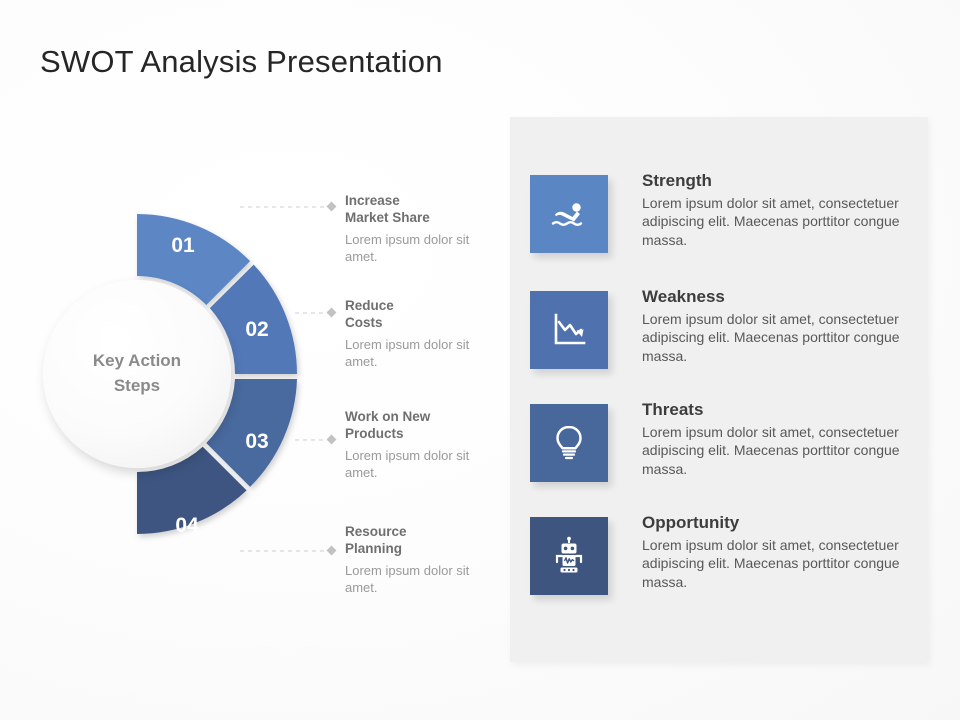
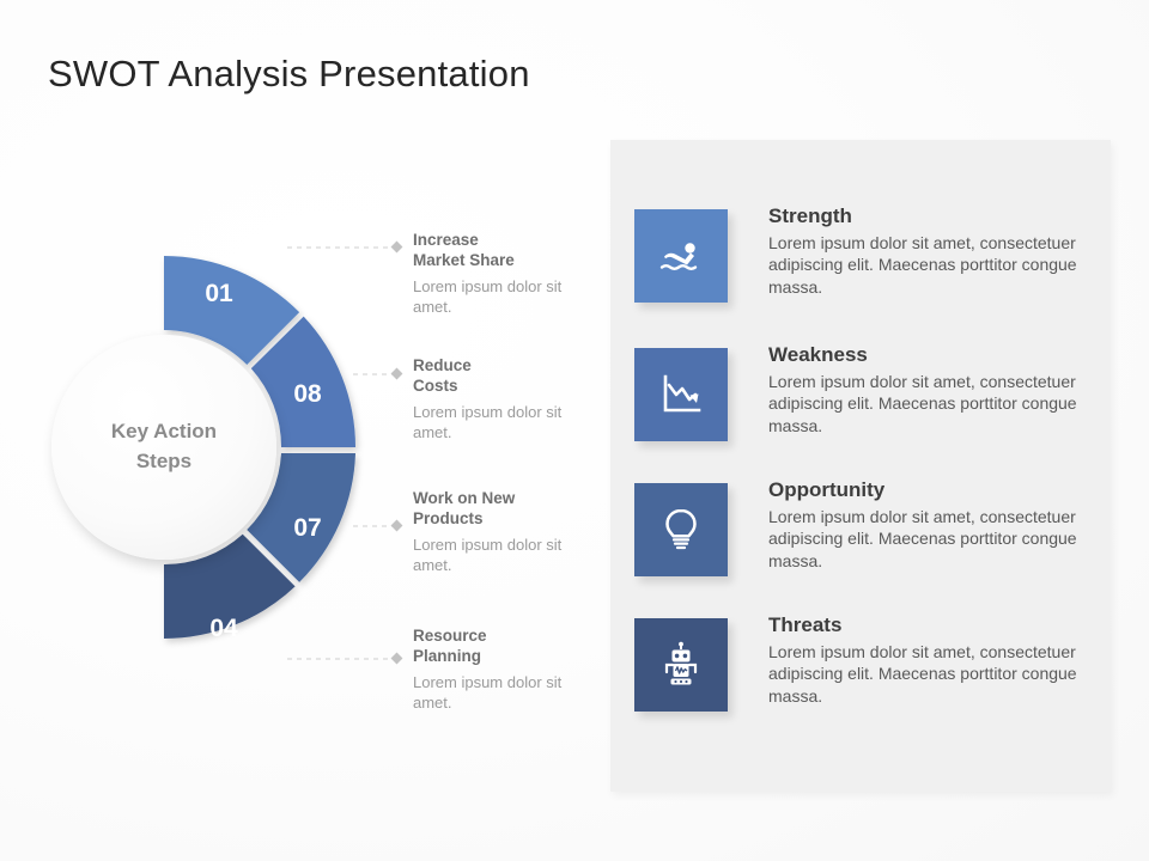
  SWOT Analysis Presentation
  01
- 02
+ 08
- 03
+ 07
  04
  Key Action
  Steps
  Increase
  Market Share
  Lorem ipsum dolor sit amet.
  Reduce
  Costs
  Lorem ipsum dolor sit amet.
  Work on New
  Products
  Lorem ipsum dolor sit amet.
  Resource
  Planning
  Lorem ipsum dolor sit amet.
  Strength
  Lorem ipsum dolor sit amet, consectetuer adipiscing elit. Maecenas porttitor congue massa.
  Weakness
  Lorem ipsum dolor sit amet, consectetuer adipiscing elit. Maecenas porttitor congue massa.
- Threats
+ Opportunity
  Lorem ipsum dolor sit amet, consectetuer adipiscing elit. Maecenas porttitor congue massa.
- Opportunity
+ Threats
  Lorem ipsum dolor sit amet, consectetuer adipiscing elit. Maecenas porttitor congue massa.
